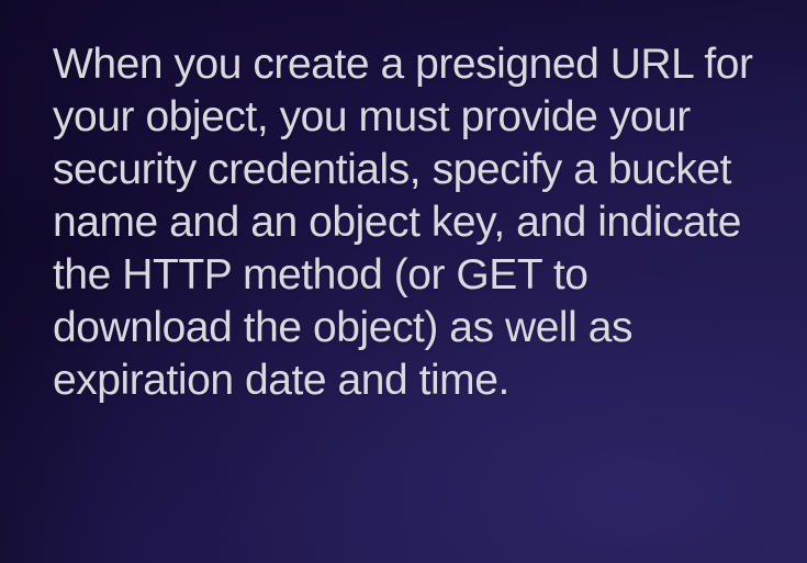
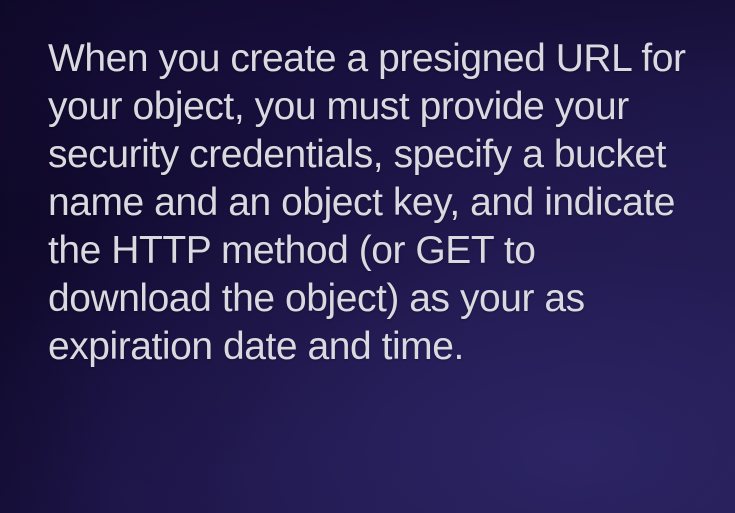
- When you create a presigned URL for your object, you must provide your security credentials, specify a bucket name and an object key, and indicate the HTTP method (or GET to download the object) as well as expiration date and time.
+ When you create a presigned URL for your object, you must provide your security credentials, specify a bucket name and an object key, and indicate the HTTP method (or GET to download the object) as your as expiration date and time.
